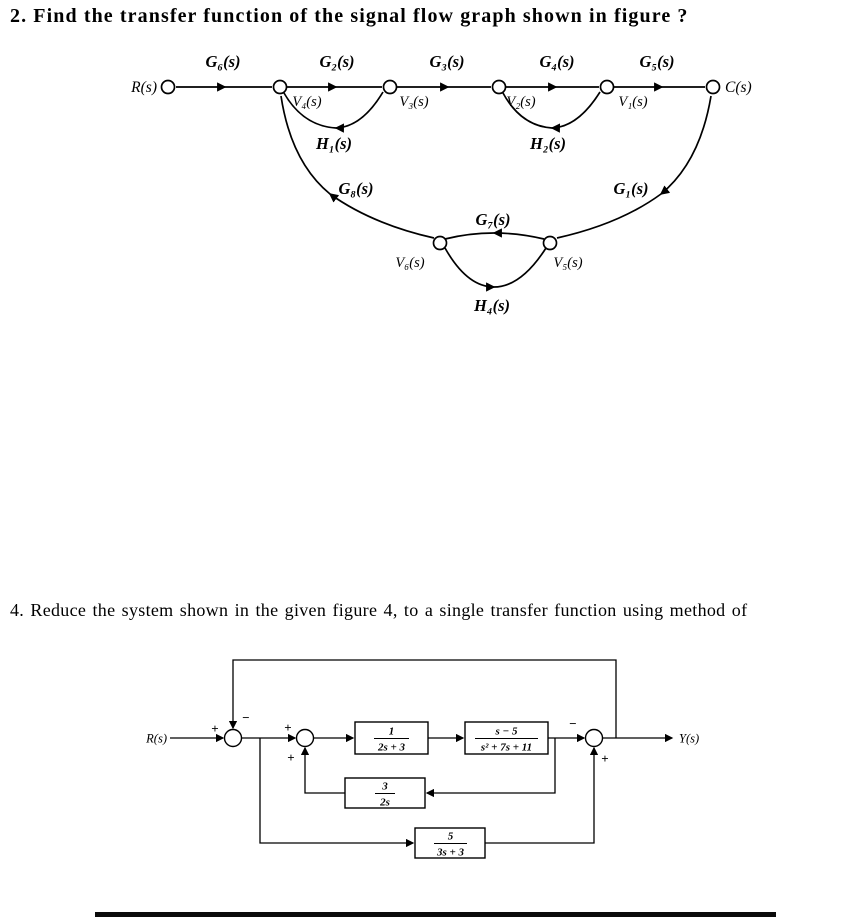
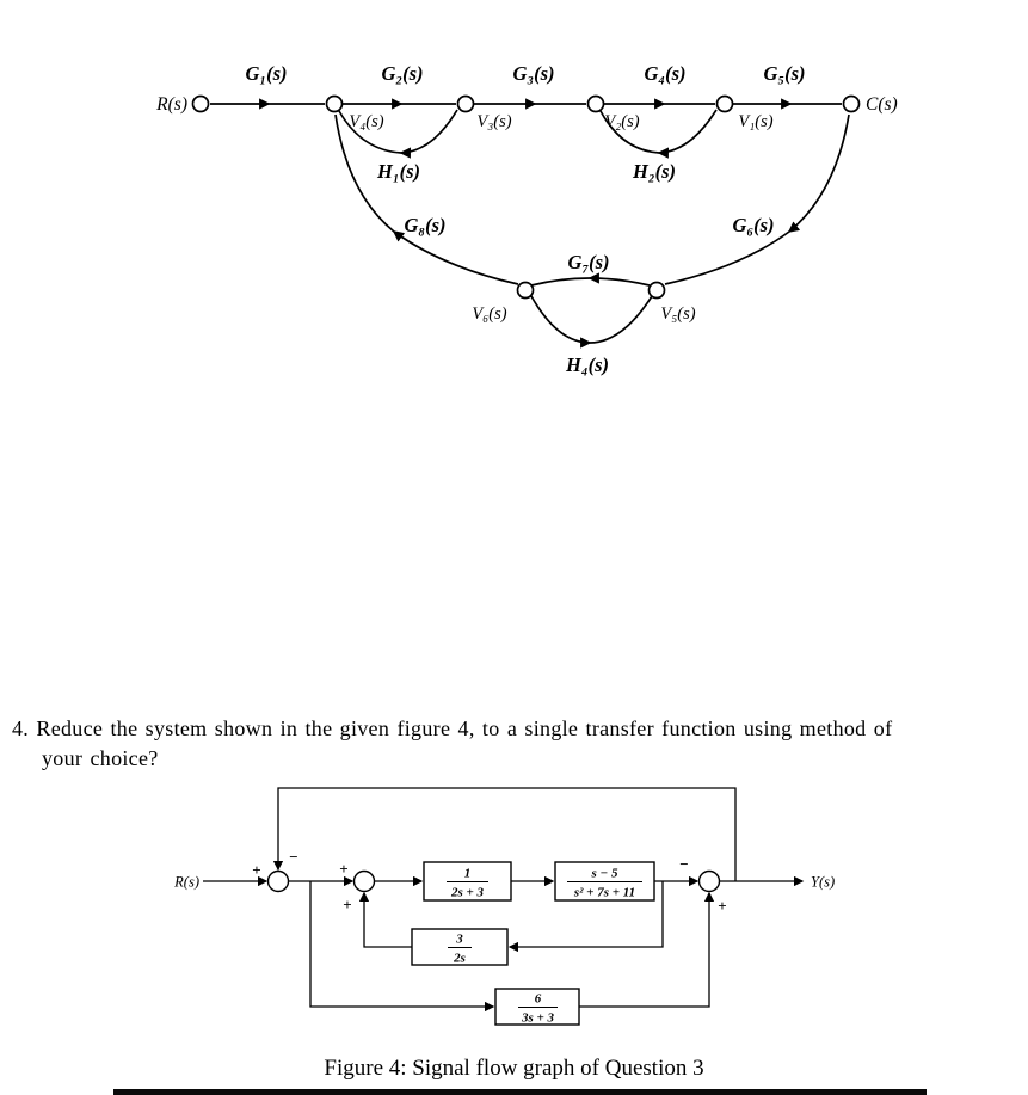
- 2. Find the transfer function of the signal flow graph shown in figure ?
  R(s)
  C(s)
- G₆(s)
+ G₁(s)
  G₂(s)
  G₃(s)
  G₄(s)
  G₅(s)
- G₁(s)
+ G₆(s)
  G₇(s)
  G₈(s)
  H₁(s)
  H₂(s)
  H₄(s)
  V₄(s)
  V₃(s)
  V₂(s)
  V₁(s)
  V₆(s)
  V₅(s)
  4. Reduce the system shown in the given figure 4, to a single transfer function using method of
+ your choice?
  1
  2s + 3
  s − 5
  s² + 7s + 11
  3
  2s
- 5
+ 6
  3s + 3
  +
  −
  +
  +
  −
  +
  R(s)
  Y(s)
+ Figure 4: Signal flow graph of Question 3
